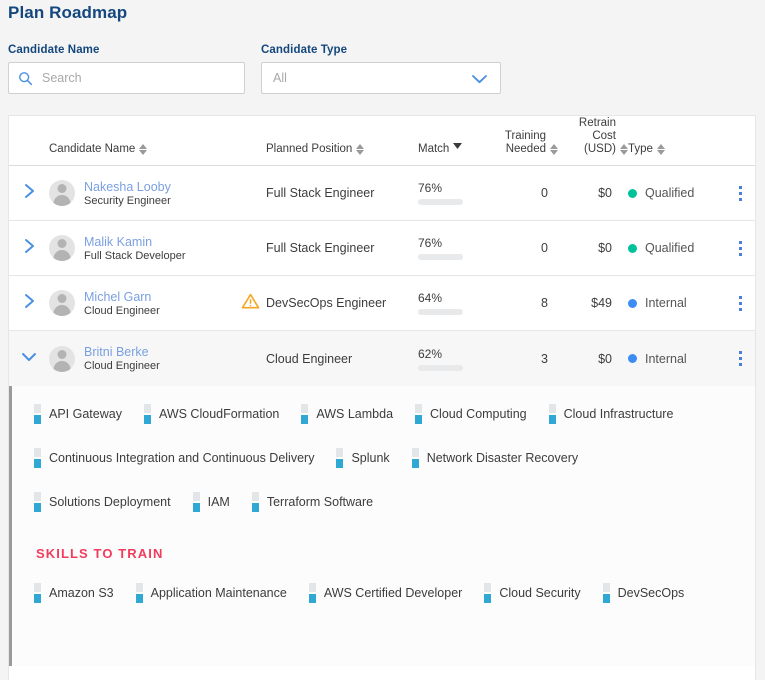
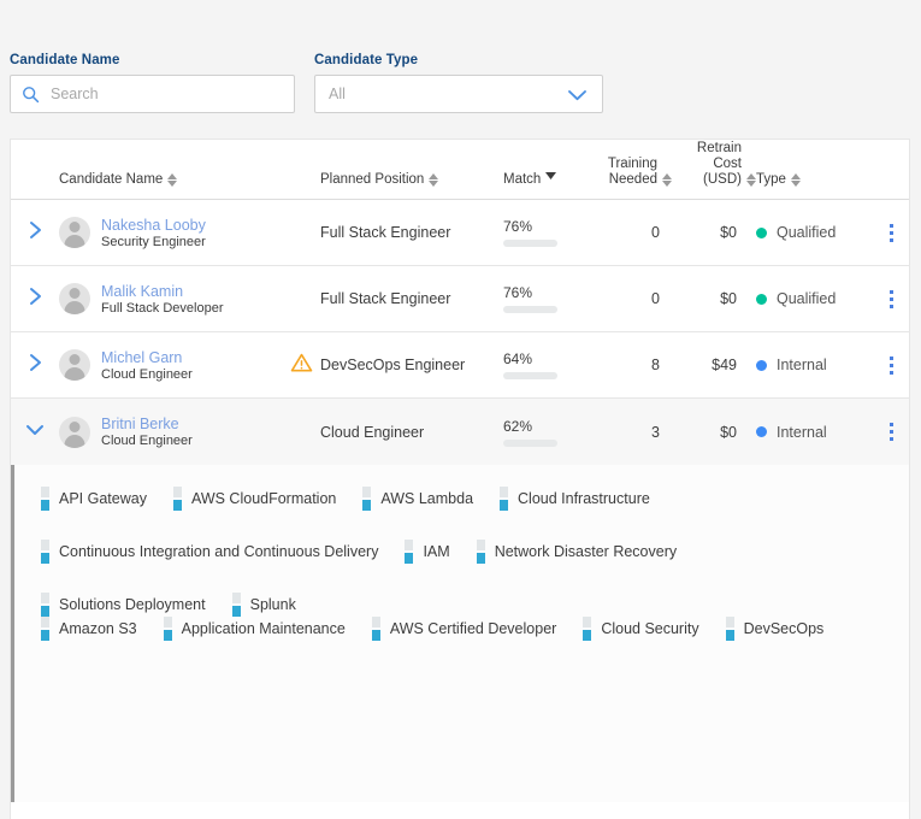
- Plan Roadmap
  Candidate Name
  Search
  Candidate Type
  All
  Candidate Name
  Planned Position
  Match
  Training
  Needed
  Retrain
  Cost (USD)
  Type
  Nakesha Looby
  Security Engineer
  Full Stack Engineer
  76%
  0
  $0
  Qualified
  Malik Kamin
  Full Stack Developer
  Full Stack Engineer
  76%
  0
  $0
  Qualified
  Michel Garn
  Cloud Engineer
  DevSecOps Engineer
  64%
  8
  $49
  Internal
  Britni Berke
  Cloud Engineer
  Cloud Engineer
  62%
  3
  $0
  Internal
  API Gateway
  AWS CloudFormation
  AWS Lambda
- Cloud Computing
  Cloud Infrastructure
  Continuous Integration and Continuous Delivery
- Splunk
+ IAM
  Network Disaster Recovery
  Solutions Deployment
- IAM
+ Splunk
- Terraform Software
- SKILLS TO TRAIN
  Amazon S3
  Application Maintenance
  AWS Certified Developer
  Cloud Security
  DevSecOps
